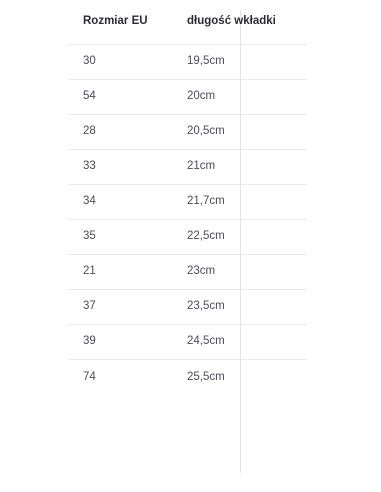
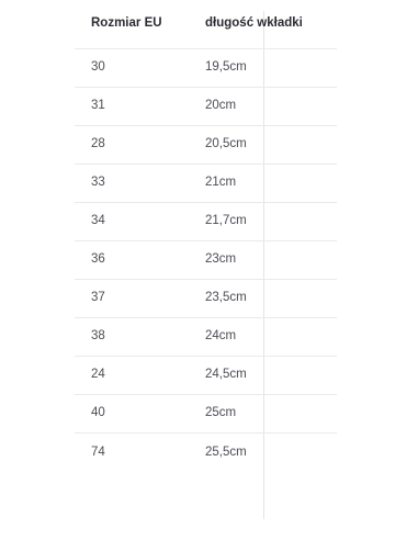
  Rozmiar EU
  długość wkładki
  30
  19,5cm
- 54
+ 31
  20cm
  28
  20,5cm
  33
  21cm
  34
  21,7cm
- 35
- 22,5cm
- 21
+ 36
  23cm
  37
  23,5cm
+ 38
+ 24cm
- 39
+ 24
  24,5cm
+ 40
+ 25cm
  74
  25,5cm
